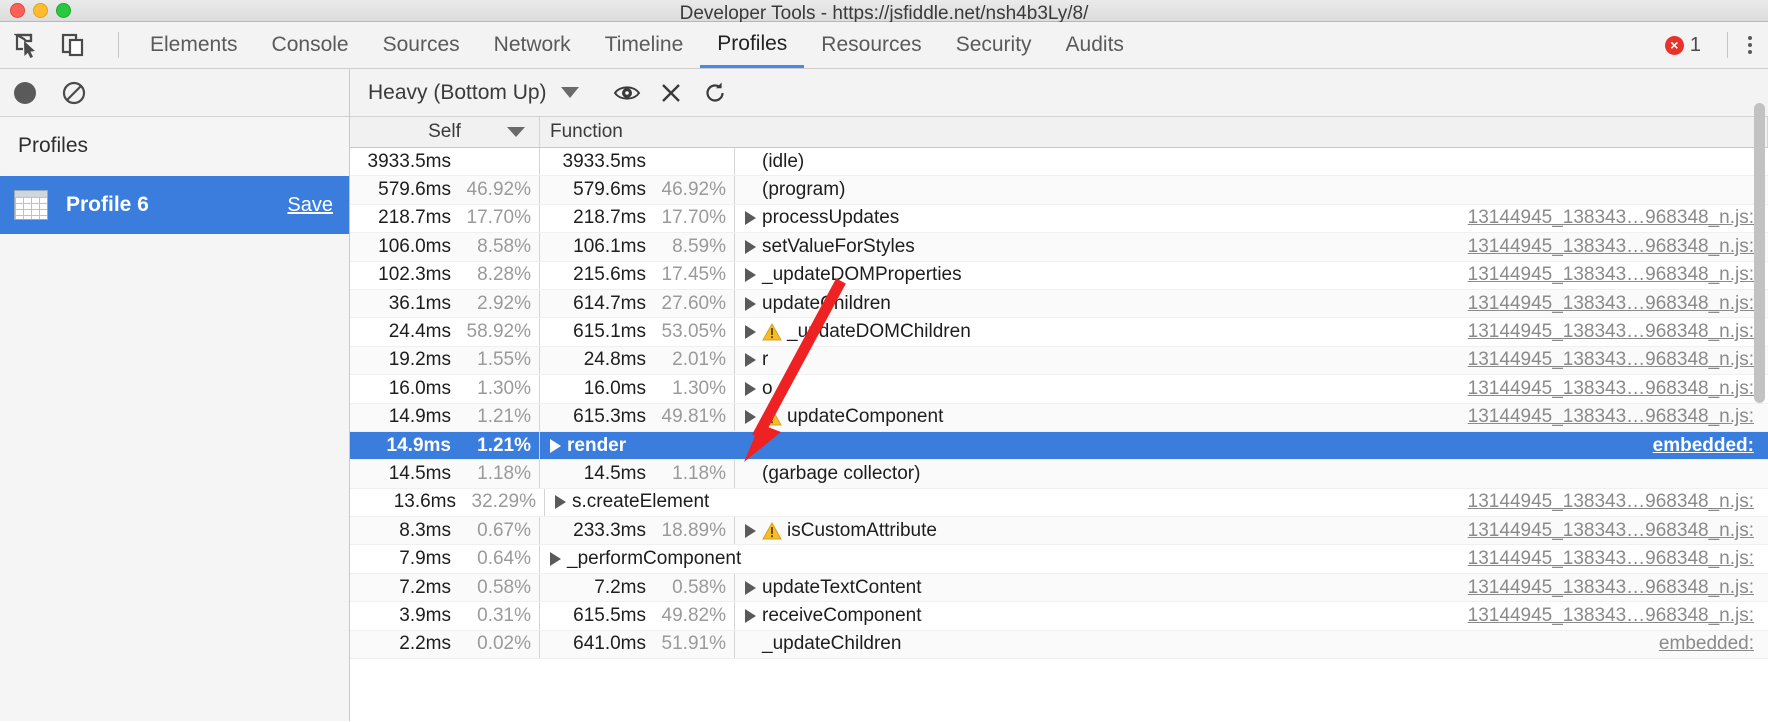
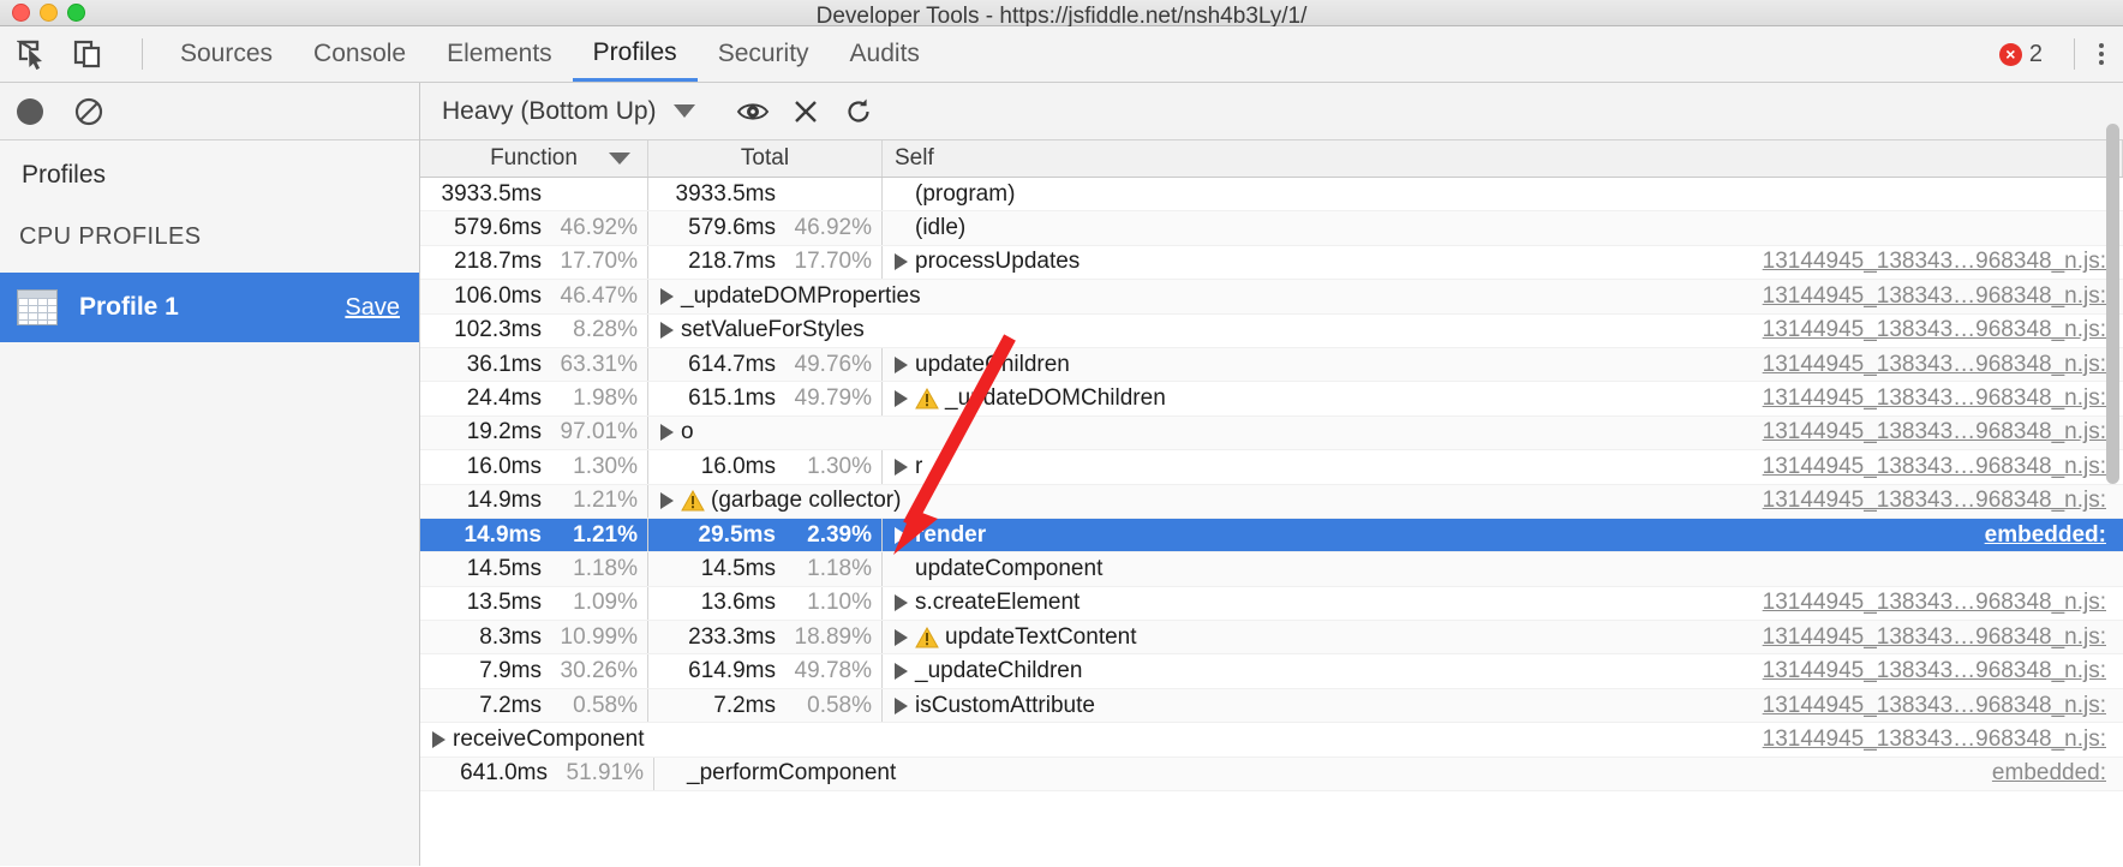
- Developer Tools - https://jsfiddle.net/nsh4b3Ly/8/
+ Developer Tools - https://jsfiddle.net/nsh4b3Ly/1/
- Elements
+ Sources
  Console
- Sources
+ Elements
- Network
- Timeline
  Profiles
- Resources
  Security
  Audits
  ×
- 1
+ 2
  Profiles
+ CPU PROFILES
- Profile 6
+ Profile 1
  Save
  Heavy (Bottom Up)
- Self
+ Function
+ Total
- Function
+ Self
  3933.5ms
  3933.5ms
- (idle)
+ (program)
  579.6ms
  46.92%
  579.6ms
  46.92%
- (program)
+ (idle)
  218.7ms
  17.70%
  218.7ms
  17.70%
  processUpdates
  13144945_138343…968348_n.js:
  106.0ms
- 8.58%
+ 46.47%
- 106.1ms
- 8.59%
- setValueForStyles
+ _updateDOMProperties
  13144945_138343…968348_n.js:
  102.3ms
  8.28%
- 215.6ms
- 17.45%
- _updateDOMProperties
+ setValueForStyles
  13144945_138343…968348_n.js:
  36.1ms
- 2.92%
+ 63.31%
  614.7ms
- 27.60%
+ 49.76%
  updatehildren
  13144945_138343…968348_n.js:
  24.4ms
- 58.92%
+ 1.98%
  615.1ms
- 53.05%
+ 49.79%
  _udateDOMChildren
  13144945_138343…968348_n.js:
  19.2ms
- 1.55%
+ 97.01%
- 24.8ms
- 2.01%
- r
+ o
  13144945_138343…968348_n.js:
  16.0ms
  1.30%
  16.0ms
  1.30%
- o
+ r
  13144945_138343…968348_n.js:
  14.9ms
  1.21%
- 615.3ms
- 49.81%
- updateComponent
+ (garbage collector)
  13144945_138343…968348_n.js:
  14.9ms
  1.21%
+ 29.5ms
+ 2.39%
  render
  embedded:
  14.5ms
  1.18%
  14.5ms
  1.18%
- (garbage collector)
+ updateComponent
+ 13.5ms
+ 1.09%
  13.6ms
- 32.29%
+ 1.10%
  s.createElement
  13144945_138343…968348_n.js:
  8.3ms
- 0.67%
+ 10.99%
  233.3ms
  18.89%
- isCustomAttribute
+ updateTextContent
  13144945_138343…968348_n.js:
  7.9ms
- 0.64%
+ 30.26%
+ 614.9ms
+ 49.78%
- _performComponent
+ _updateChildren
  13144945_138343…968348_n.js:
  7.2ms
  0.58%
  7.2ms
  0.58%
- updateTextContent
+ isCustomAttribute
  13144945_138343…968348_n.js:
- 3.9ms
- 0.31%
- 615.5ms
- 49.82%
  receiveComponent
  13144945_138343…968348_n.js:
- 2.2ms
- 0.02%
  641.0ms
  51.91%
- _updateChildren
+ _performComponent
  embedded:
